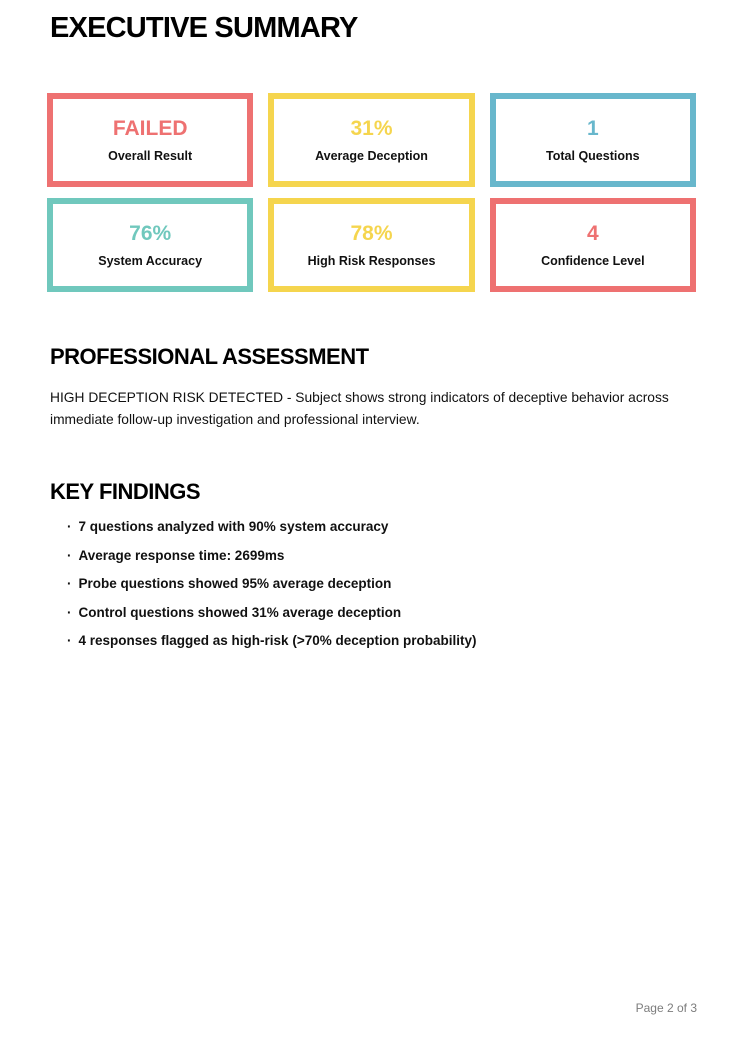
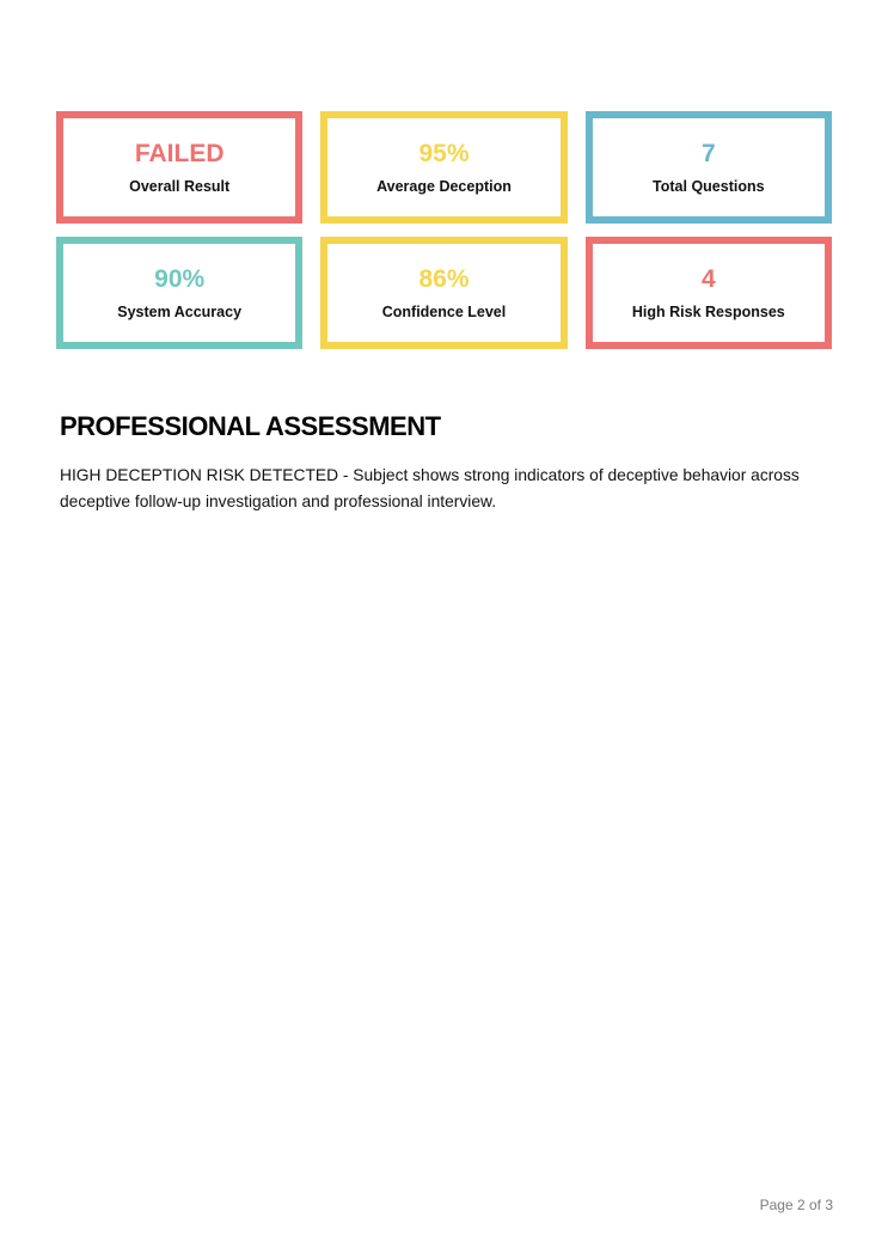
- EXECUTIVE SUMMARY
  FAILED
  Overall Result
- 31%
+ 95%
  Average Deception
- 1
+ 7
  Total Questions
- 76%
+ 90%
  System Accuracy
- 78%
+ 86%
- High Risk Responses
+ Confidence Level
  4
- Confidence Level
+ High Risk Responses
  PROFESSIONAL ASSESSMENT
  HIGH DECEPTION RISK DETECTED - Subject shows strong indicators of deceptive behavior across
- immediate follow-up investigation and professional interview.
+ deceptive follow-up investigation and professional interview.
- KEY FINDINGS
- 7 questions analyzed with 90% system accuracy
- Average response time: 2699ms
- Probe questions showed 95% average deception
- Control questions showed 31% average deception
- 4 responses flagged as high-risk (>70% deception probability)
  Page 2 of 3
